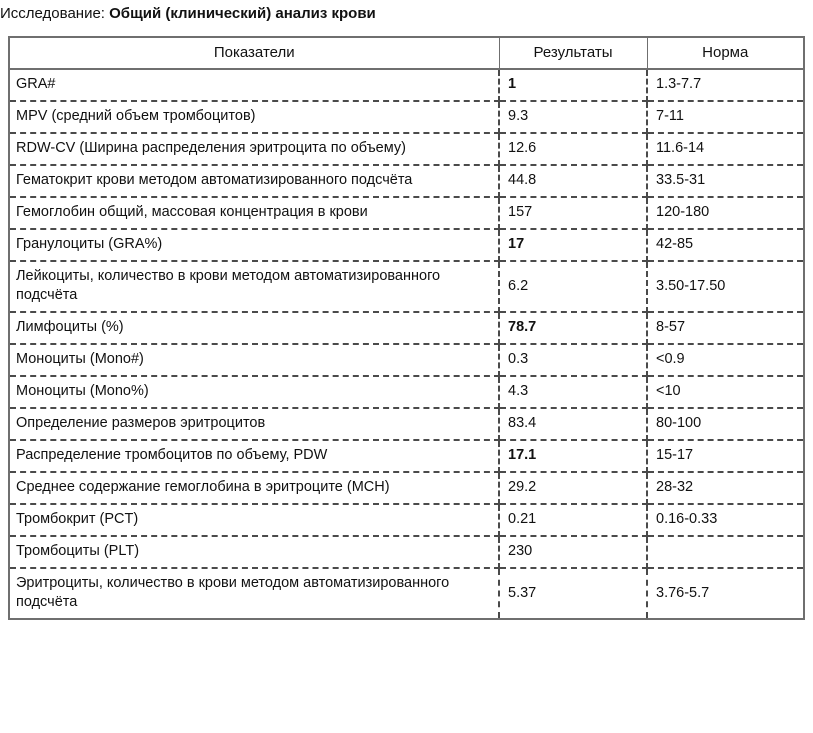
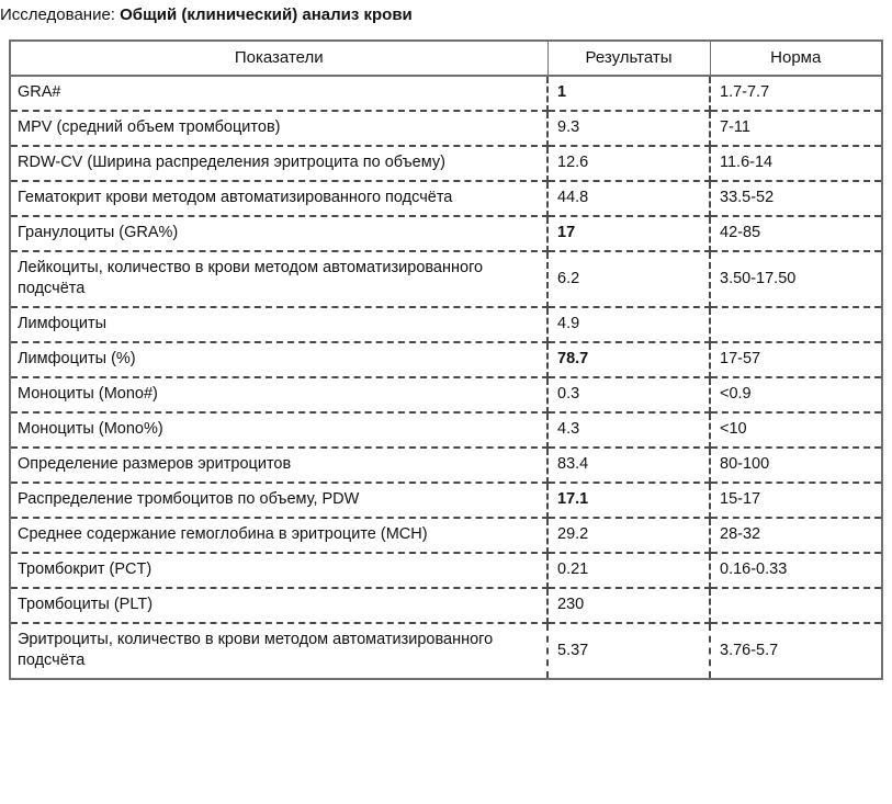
  Исследование: Общий (клинический) анализ крови
  Показатели	Результаты	Норма
- GRA#	1	1.3-7.7
+ GRA#	1	1.7-7.7
  MPV (средний объем тромбоцитов)	9.3	7-11
  RDW-CV (Ширина распределения эритроцита по объему)	12.6	11.6-14
- Гематокрит крови методом автоматизированного подсчёта	44.8	33.5-31
+ Гематокрит крови методом автоматизированного подсчёта	44.8	33.5-52
- Гемоглобин общий, массовая концентрация в крови	157	120-180
  Гранулоциты (GRA%)	17	42-85
  Лейкоциты, количество в крови методом автоматизированного подсчёта	6.2	3.50-17.50
+ Лимфоциты	4.9
- Лимфоциты (%)	78.7	8-57
+ Лимфоциты (%)	78.7	17-57
  Моноциты (Mono#)	0.3	<0.9
  Моноциты (Mono%)	4.3	<10
  Определение размеров эритроцитов	83.4	80-100
  Распределение тромбоцитов по объему, PDW	17.1	15-17
  Среднее содержание гемоглобина в эритроците (MCH)	29.2	28-32
  Тромбокрит (PCT)	0.21	0.16-0.33
  Тромбоциты (PLT)	230
  Эритроциты, количество в крови методом автоматизированного подсчёта	5.37	3.76-5.7
